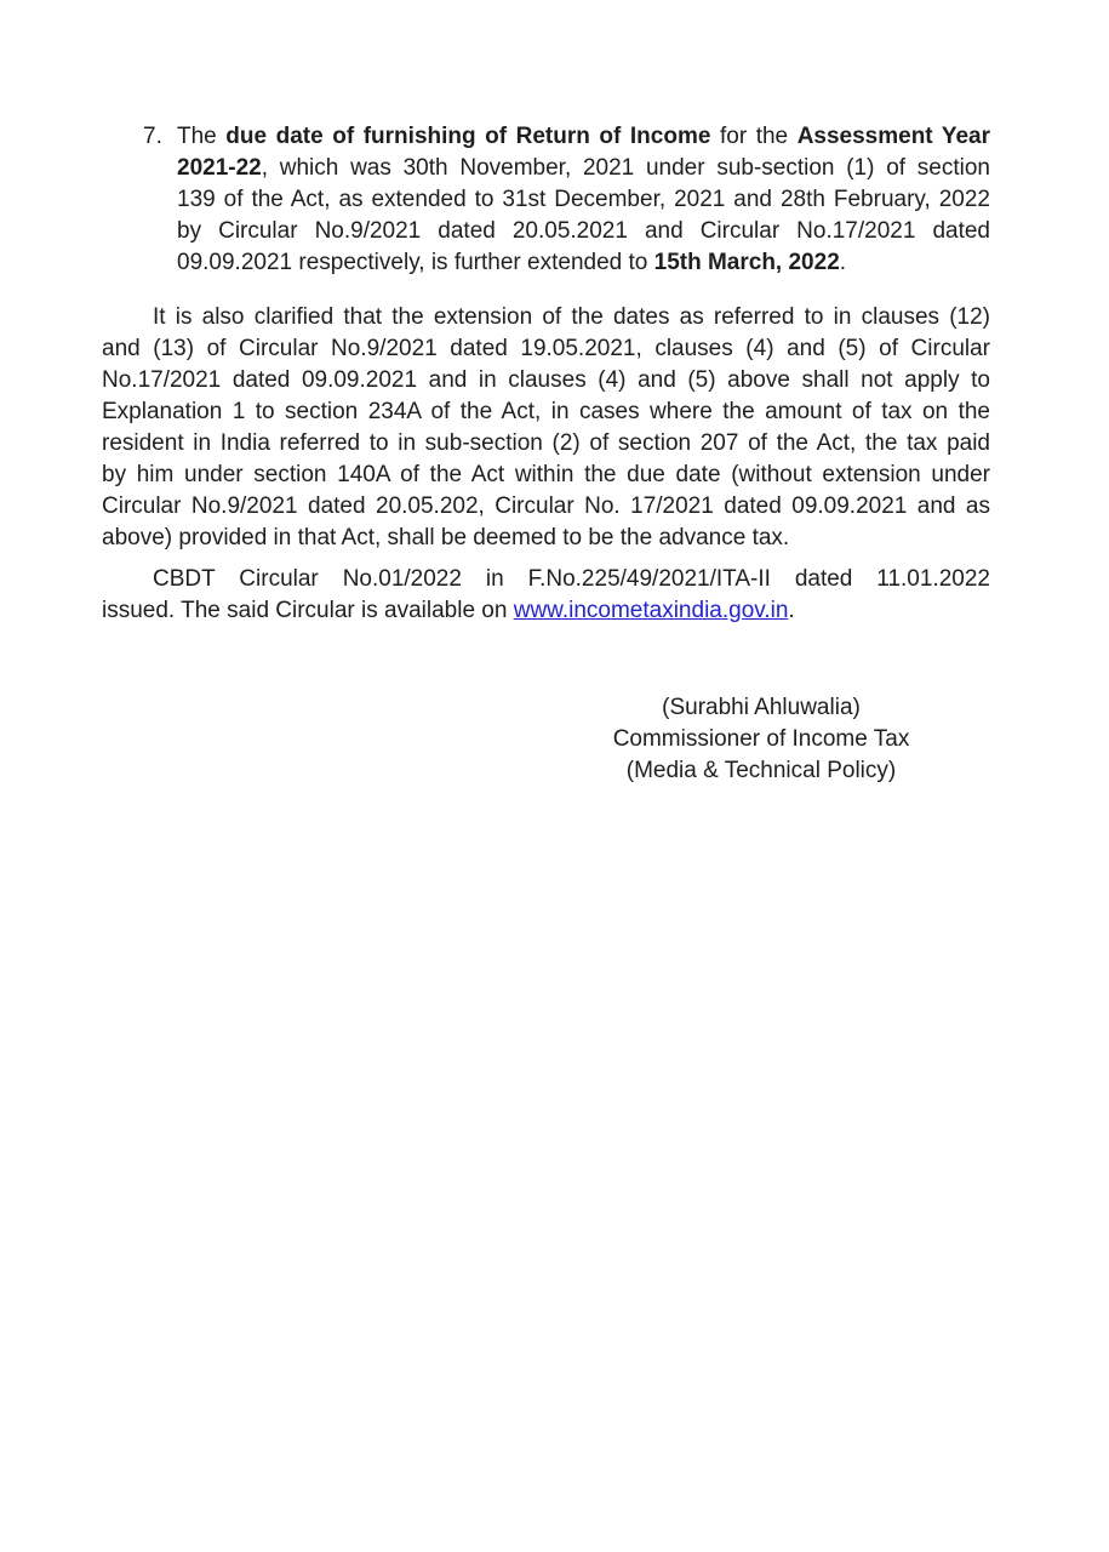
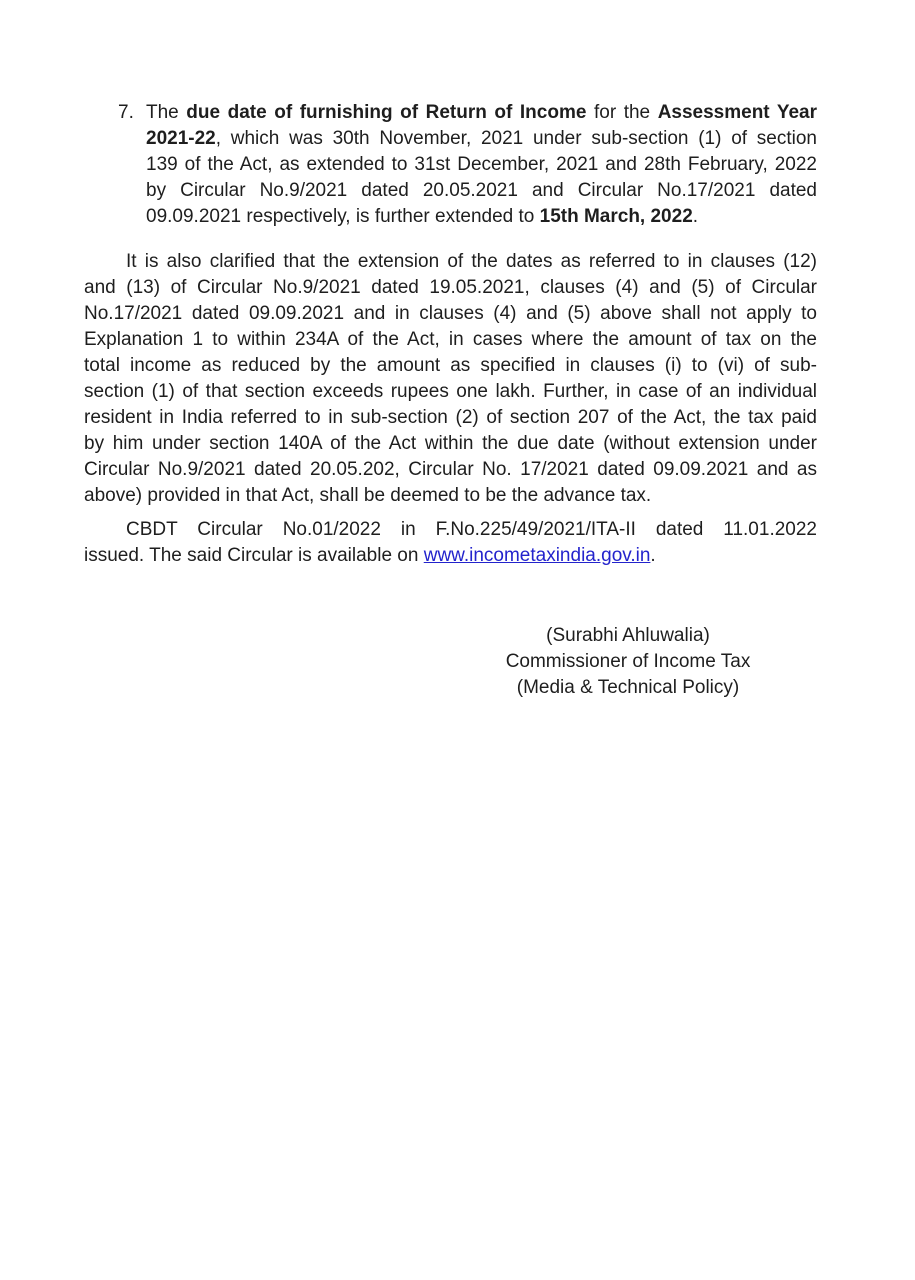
  7.
  The due date of furnishing of Return of Income for the Assessment Year
  2021-22, which was 30th November, 2021 under sub-section (1) of section
  139 of the Act, as extended to 31st December, 2021 and 28th February, 2022
  by Circular No.9/2021 dated 20.05.2021 and Circular No.17/2021 dated
  09.09.2021 respectively, is further extended to 15th March, 2022.
  It is also clarified that the extension of the dates as referred to in clauses (12)
  and (13) of Circular No.9/2021 dated 19.05.2021, clauses (4) and (5) of Circular
  No.17/2021 dated 09.09.2021 and in clauses (4) and (5) above shall not apply to
- Explanation 1 to section 234A of the Act, in cases where the amount of tax on the
+ Explanation 1 to within 234A of the Act, in cases where the amount of tax on the
+ total income as reduced by the amount as specified in clauses (i) to (vi) of sub-
+ section (1) of that section exceeds rupees one lakh. Further, in case of an individual
  resident in India referred to in sub-section (2) of section 207 of the Act, the tax paid
  by him under section 140A of the Act within the due date (without extension under
  Circular No.9/2021 dated 20.05.202, Circular No. 17/2021 dated 09.09.2021 and as
  above) provided in that Act, shall be deemed to be the advance tax.
  CBDT Circular No.01/2022 in F.No.225/49/2021/ITA-II dated 11.01.2022
  issued. The said Circular is available on www.incometaxindia.gov.in.
  (Surabhi Ahluwalia)
  Commissioner of Income Tax
  (Media & Technical Policy)
